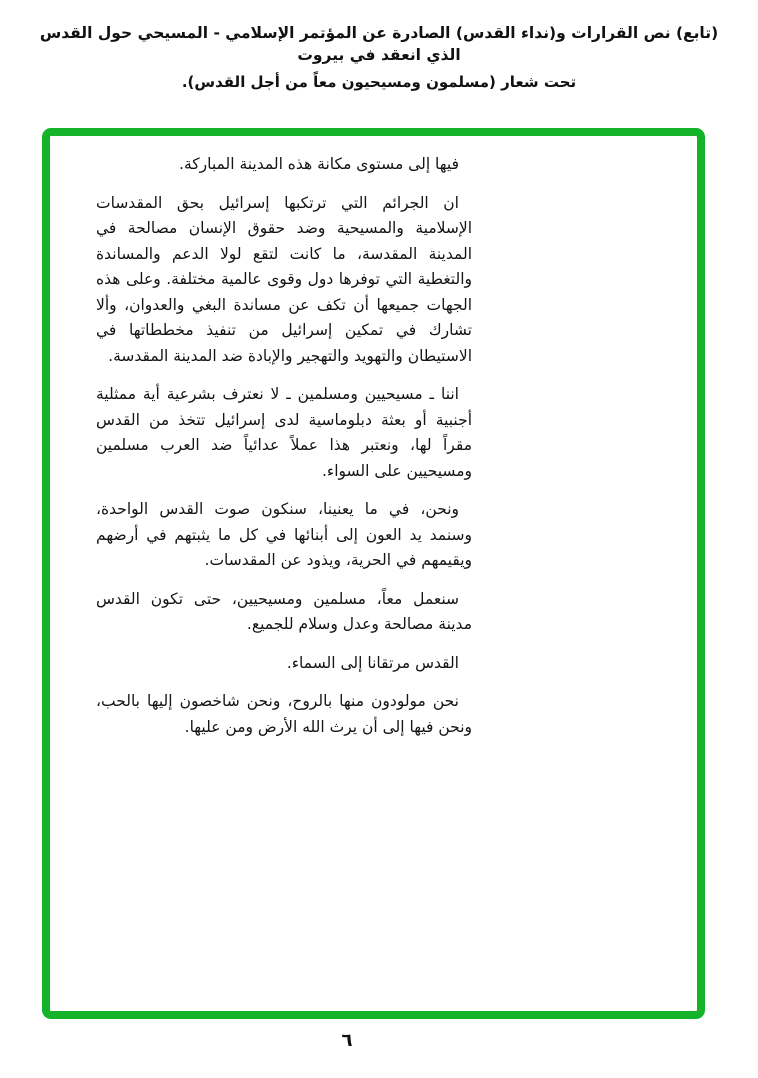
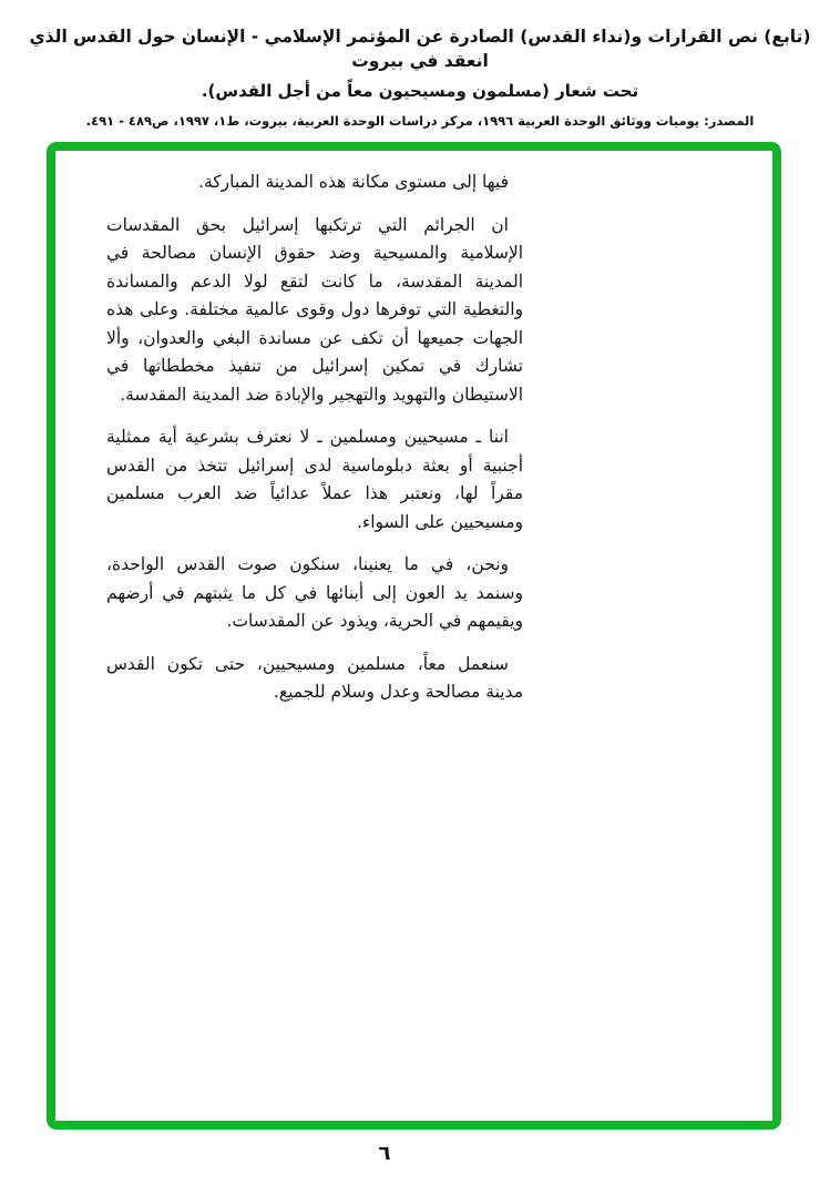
- (تابع) نص القرارات و(نداء القدس) الصادرة عن المؤتمر الإسلامي - المسيحي حول القدس الذي انعقد في بيروت
+ (تابع) نص القرارات و(نداء القدس) الصادرة عن المؤتمر الإسلامي - الإنسان حول القدس الذي انعقد في بيروت
  تحت شعار (مسلمون ومسيحيون معاً من أجل القدس).
+ المصدر: يوميات ووثائق الوحدة العربية ١٩٩٦، مركز دراسات الوحدة العربية، بيروت، ط١، ١٩٩٧، ص٤٨٩ - ٤٩١.
  فيها إلى مستوى مكانة هذه المدينة المباركة.
  ان الجرائم التي ترتكبها إسرائيل بحق المقدسات الإسلامية والمسيحية وضد حقوق الإنسان مصالحة في المدينة المقدسة، ما كانت لتقع لولا الدعم والمساندة والتغطية التي توفرها دول وقوى عالمية مختلفة. وعلى هذه الجهات جميعها أن تكف عن مساندة البغي والعدوان، وألا تشارك في تمكين إسرائيل من تنفيذ مخططاتها في الاستيطان والتهويد والتهجير والإبادة ضد المدينة المقدسة.
  اننا ـ مسيحيين ومسلمين ـ لا نعترف بشرعية أية ممثلية أجنبية أو بعثة دبلوماسية لدى إسرائيل تتخذ من القدس مقراً لها، ونعتبر هذا عملاً عدائياً ضد العرب مسلمين ومسيحيين على السواء.
  ونحن، في ما يعنينا، سنكون صوت القدس الواحدة، وسنمد يد العون إلى أبنائها في كل ما يثبتهم في أرضهم ويقيمهم في الحرية، ويذود عن المقدسات.
  سنعمل معاً، مسلمين ومسيحيين، حتى تكون القدس مدينة مصالحة وعدل وسلام للجميع.
- القدس مرتقانا إلى السماء.
- نحن مولودون منها بالروح، ونحن شاخصون إليها بالحب، ونحن فيها إلى أن يرث الله الأرض ومن عليها.
  ٦
